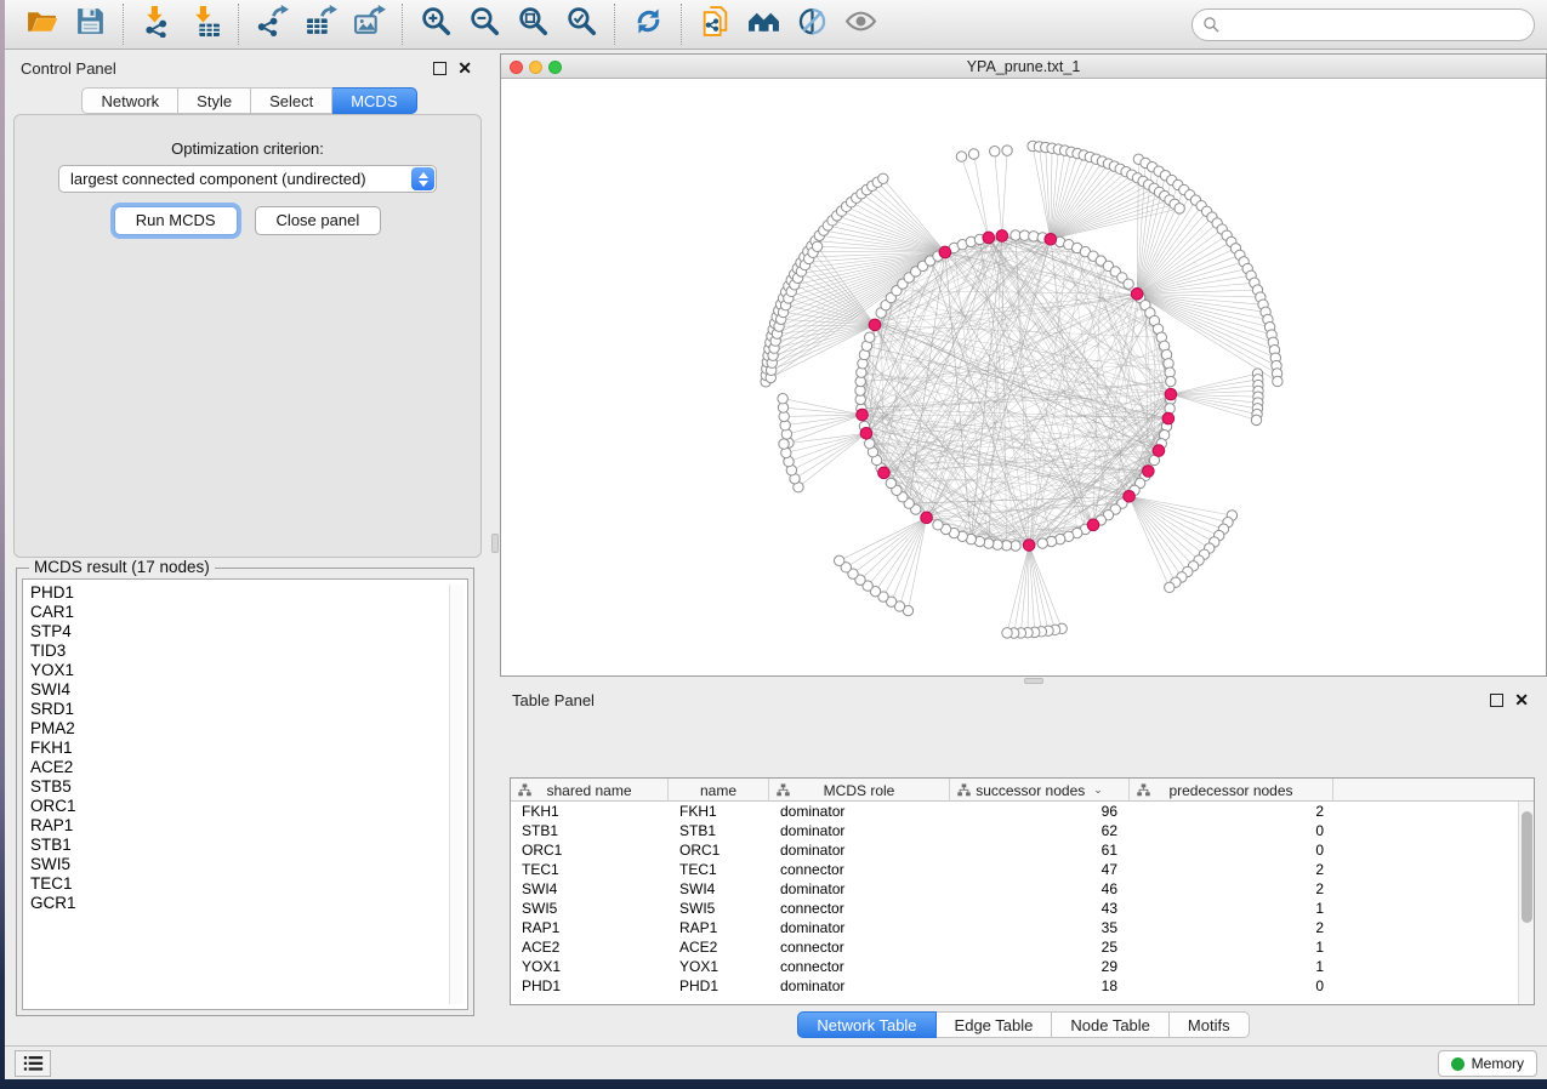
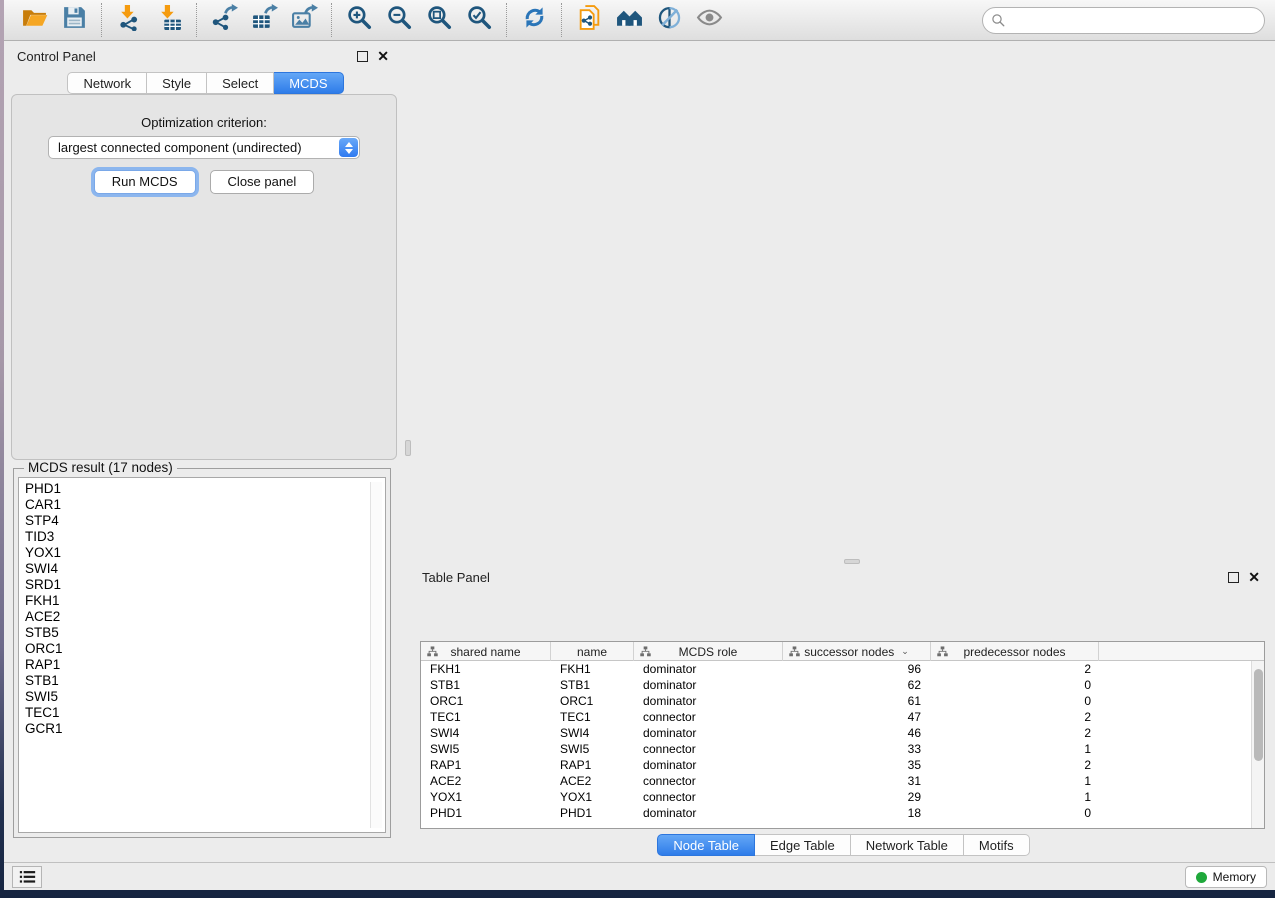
  Control Panel
  ✕
  Network
  Style
  Select
  MCDS
  Optimization criterion:
  largest connected component (undirected)
  Run MCDS
  Close panel
  MCDS result (17 nodes)
  PHD1
  CAR1
  STP4
  TID3
  YOX1
  SWI4
  SRD1
- PMA2
  FKH1
  ACE2
  STB5
  ORC1
  RAP1
  STB1
  SWI5
  TEC1
  GCR1
- YPA_prune.txt_1
  Table Panel
  ✕
  shared name
  name
  MCDS role
  successor nodes
  ⌄
  predecessor nodes
  FKH1
  FKH1
  dominator
  96
  2
  STB1
  STB1
  dominator
  62
  0
  ORC1
  ORC1
  dominator
  61
  0
  TEC1
  TEC1
  connector
  47
  2
  SWI4
  SWI4
  dominator
  46
  2
  SWI5
  SWI5
  connector
- 43
+ 33
  1
  RAP1
  RAP1
  dominator
  35
  2
  ACE2
  ACE2
  connector
- 25
+ 31
  1
  YOX1
  YOX1
  connector
  29
  1
  PHD1
  PHD1
  dominator
  18
  0
- Network Table
+ Node Table
  Edge Table
- Node Table
+ Network Table
  Motifs
  Memory
